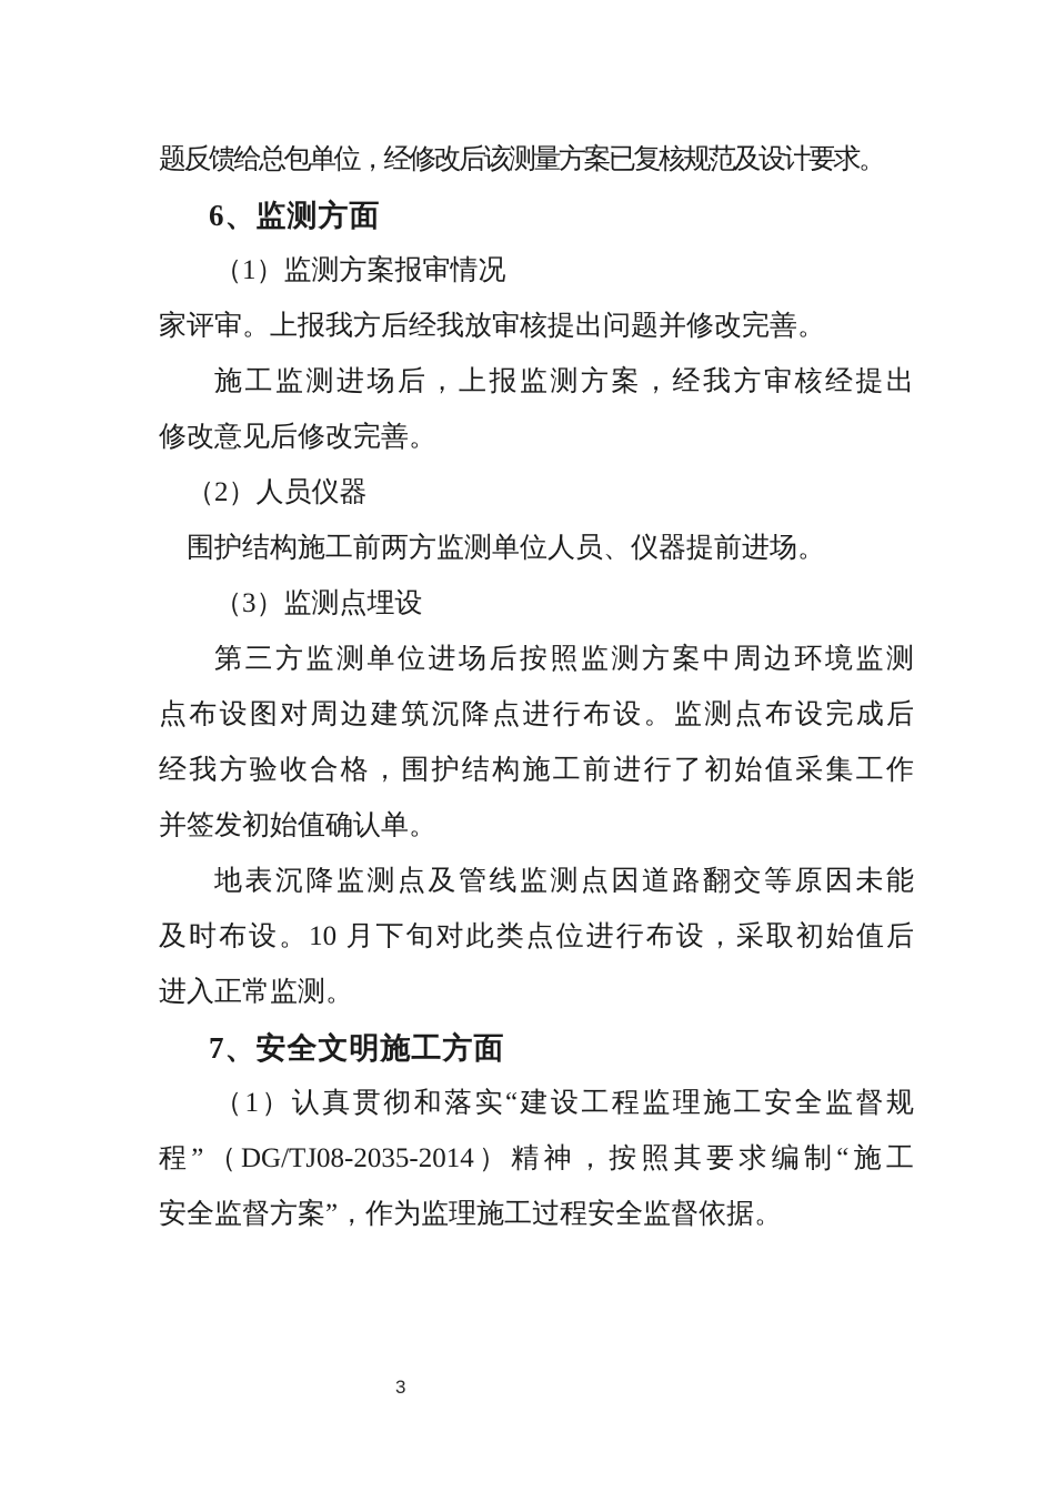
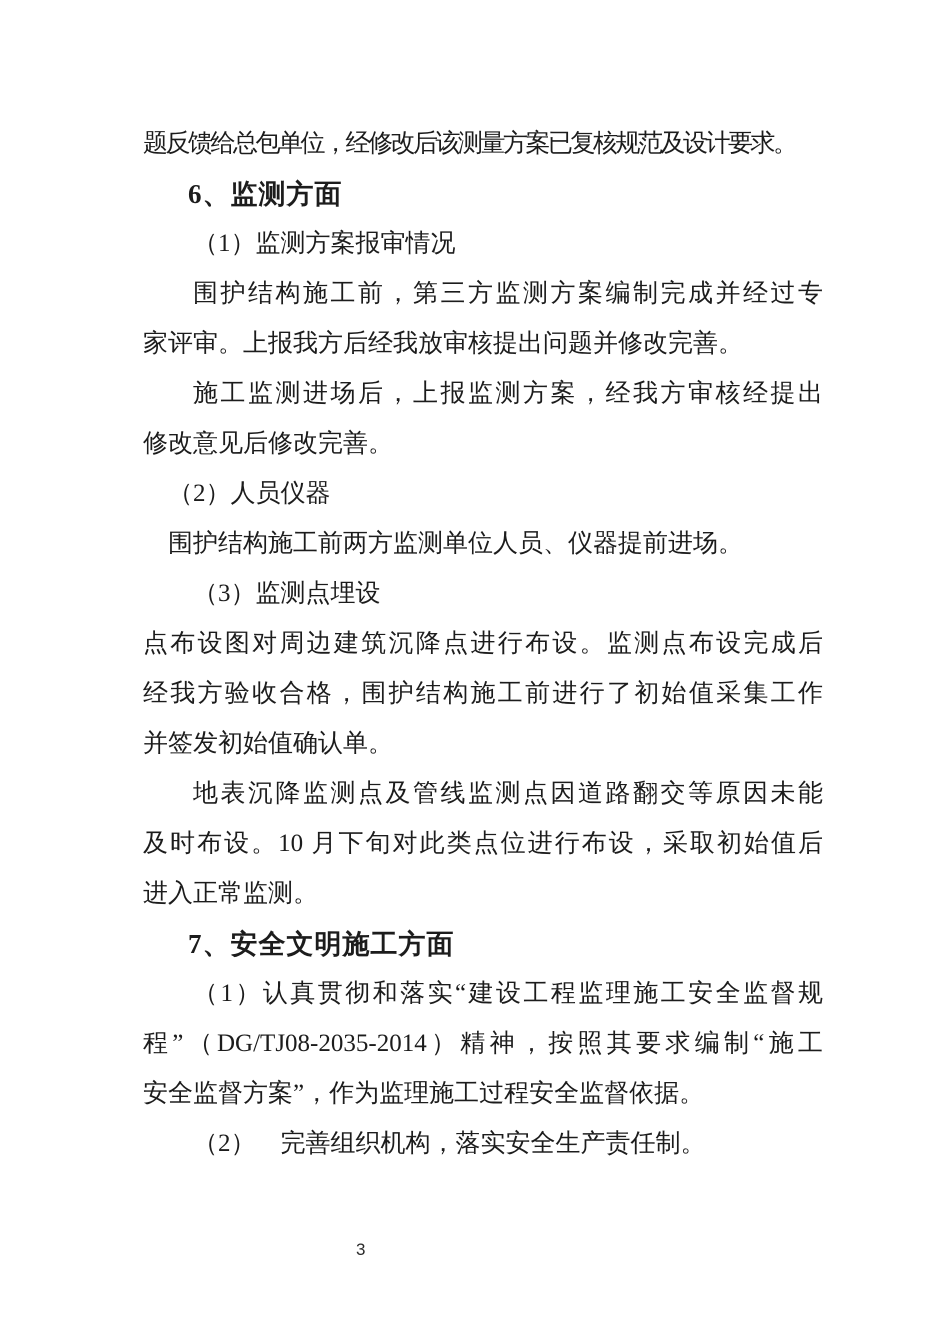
  题反馈给总包单位，经修改后该测量方案已复核规范及设计要求。
  6、监测方面
  （1）监测方案报审情况
+ 围护结构施工前，第三方监测方案编制完成并经过专
  家评审。上报我方后经我放审核提出问题并修改完善。
  施工监测进场后，上报监测方案，经我方审核经提出
  修改意见后修改完善。
  （2）人员仪器
  围护结构施工前两方监测单位人员、仪器提前进场。
  （3）监测点埋设
- 第三方监测单位进场后按照监测方案中周边环境监测
  点布设图对周边建筑沉降点进行布设。监测点布设完成后
  经我方验收合格，围护结构施工前进行了初始值采集工作
  并签发初始值确认单。
  地表沉降监测点及管线监测点因道路翻交等原因未能
  及时布设。10 月下旬对此类点位进行布设，采取初始值后
  进入正常监测。
  7、安全文明施工方面
  （1）认真贯彻和落实“建设工程监理施工安全监督规
  程”（DG/TJ08-2035-2014）精神，按照其要求编制“施工
  安全监督方案”，作为监理施工过程安全监督依据。
+ （2） 完善组织机构，落实安全生产责任制。
  3
